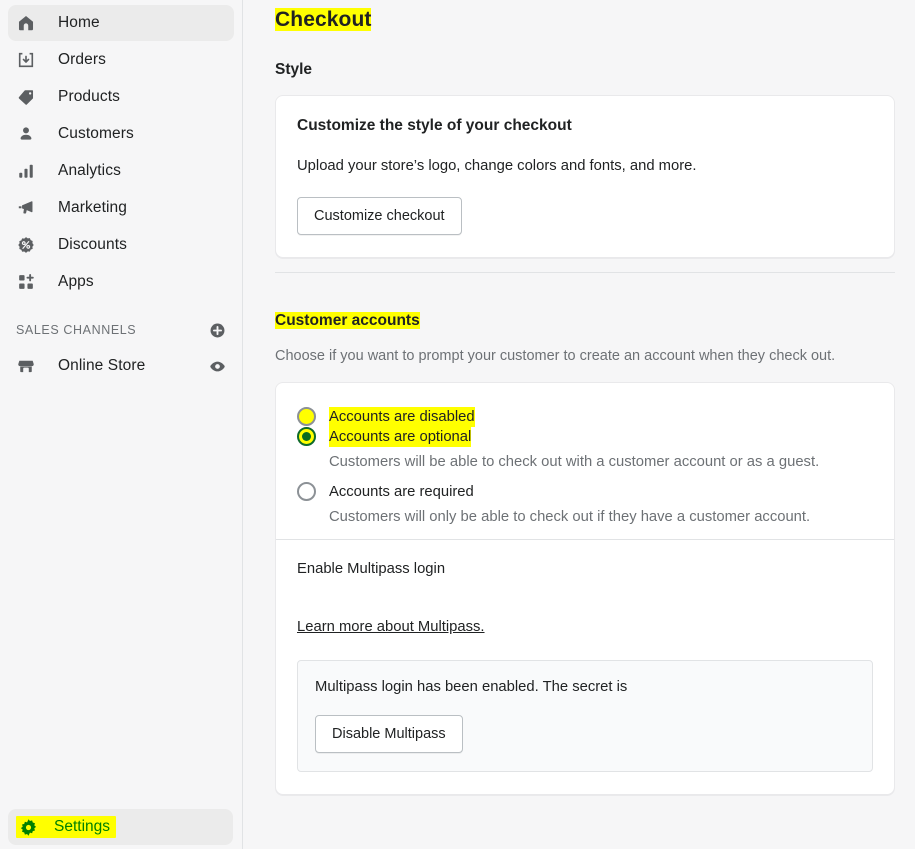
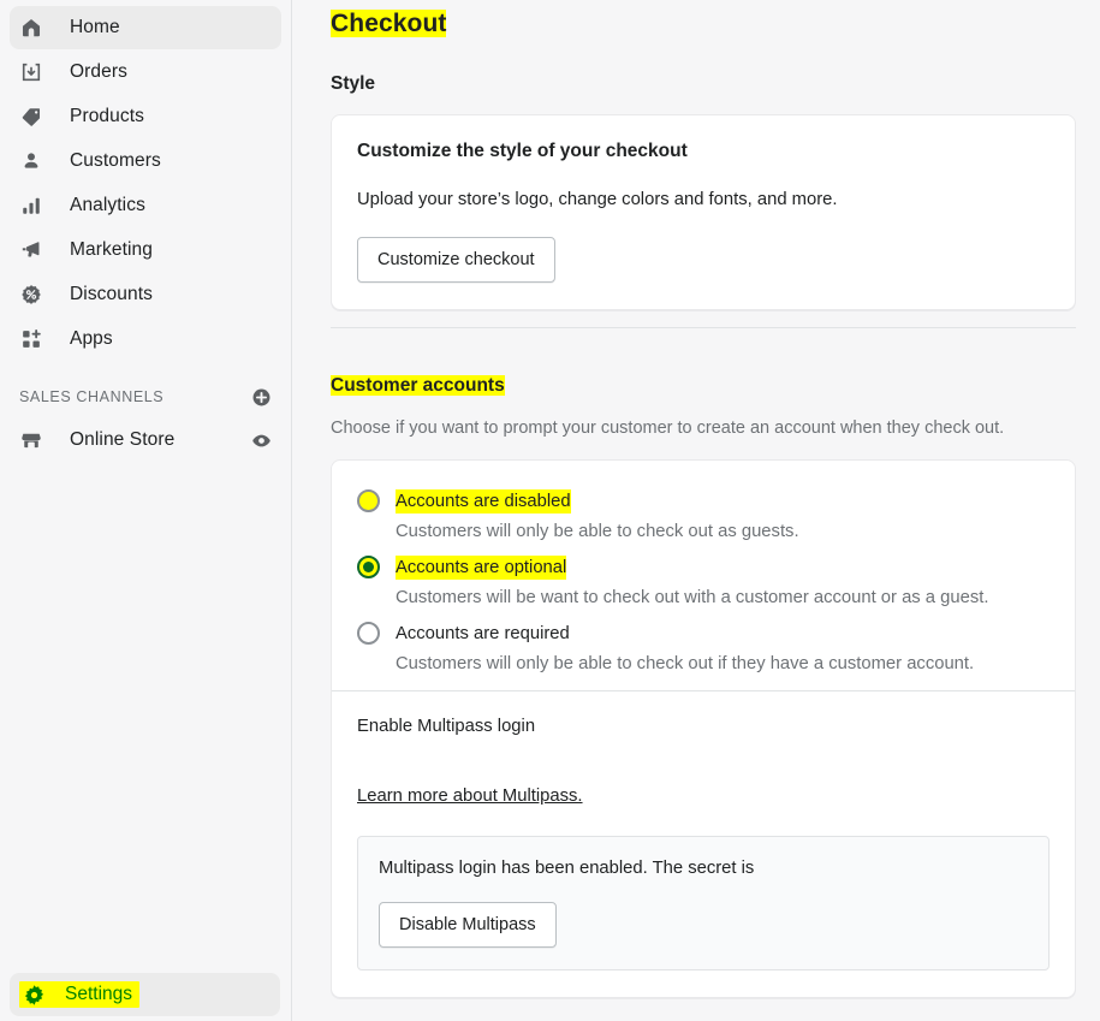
  Home
  Orders
  Products
  Customers
  Analytics
  Marketing
  Discounts
  Apps
  SALES CHANNELS
  Online Store
  Settings
  Checkout
  Style
  Customize the style of your checkout
  Upload your store’s logo, change colors and fonts, and more.
  Customize checkout
  Customer accounts
  Choose if you want to prompt your customer to create an account when they check out.
  Accounts are disabled
+ Customers will only be able to check out as guests.
  Accounts are optional
- Customers will be able to check out with a customer account or as a guest.
+ Customers will be want to check out with a customer account or as a guest.
  Accounts are required
  Customers will only be able to check out if they have a customer account.
  Enable Multipass login
  Learn more about Multipass.
  Multipass login has been enabled. The secret is
  Disable Multipass
